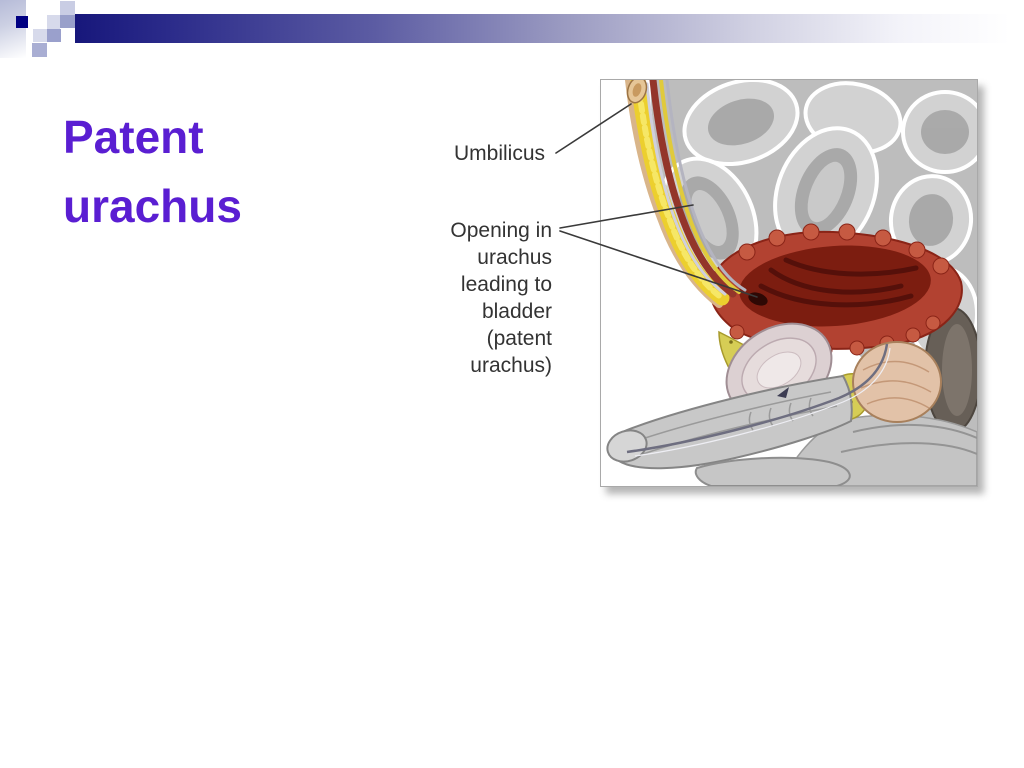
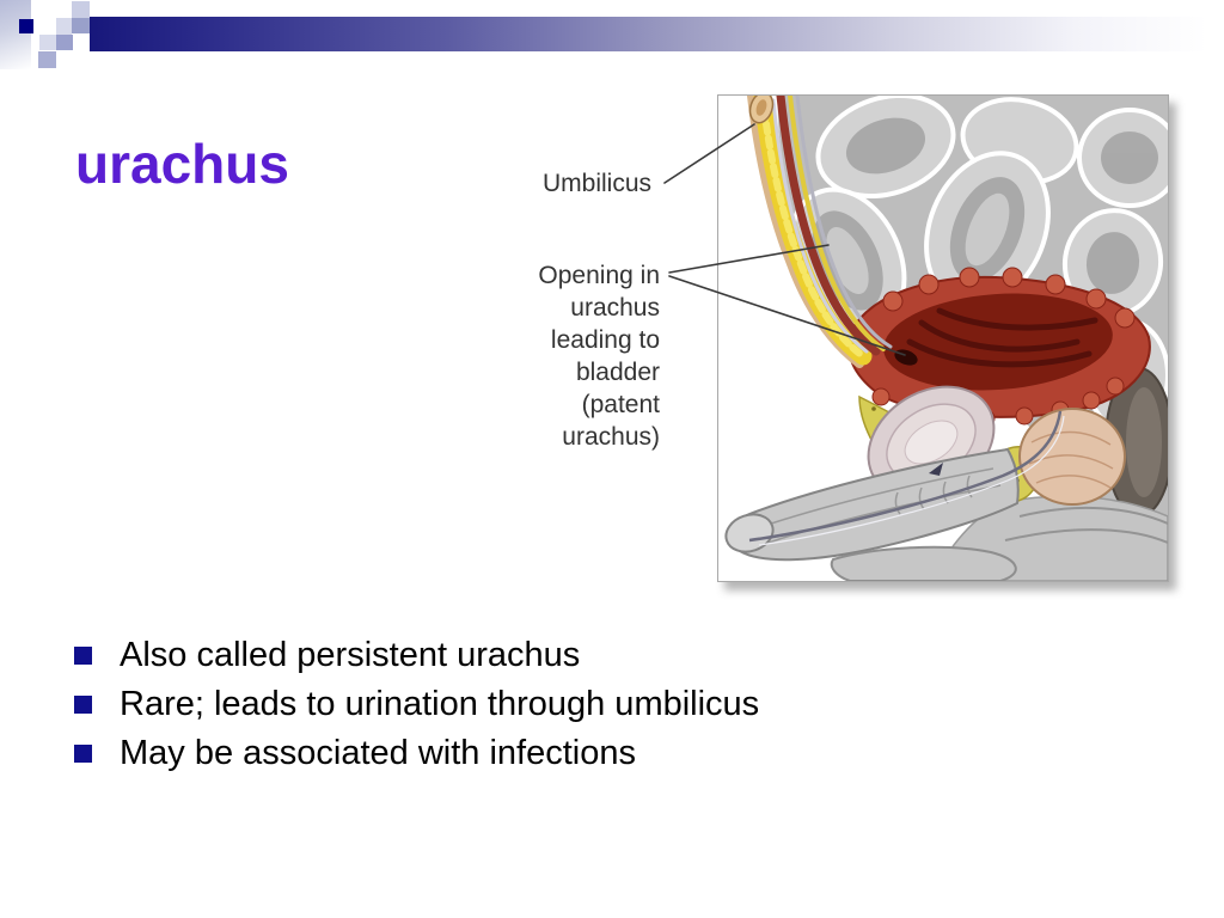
- Patent
  urachus
  Umbilicus
  Opening in
  urachus
  leading to
  bladder
  (patent
  urachus)
+ Also called persistent urachus
+ Rare; leads to urination through umbilicus
+ May be associated with infections
